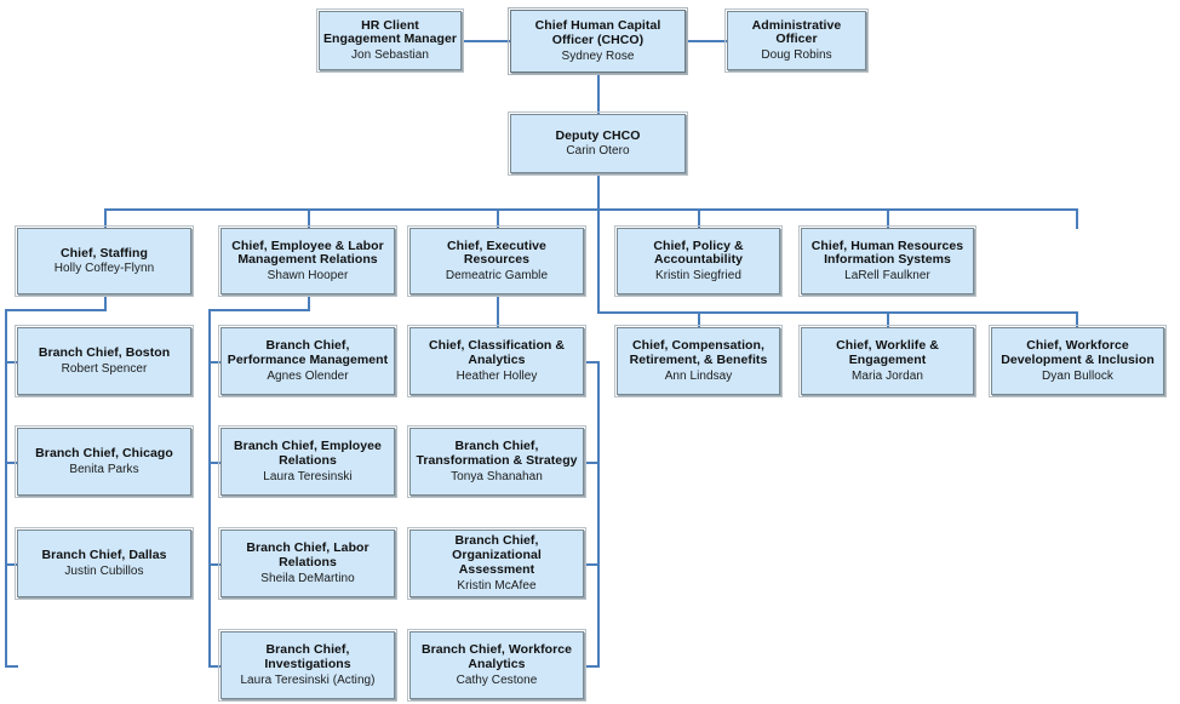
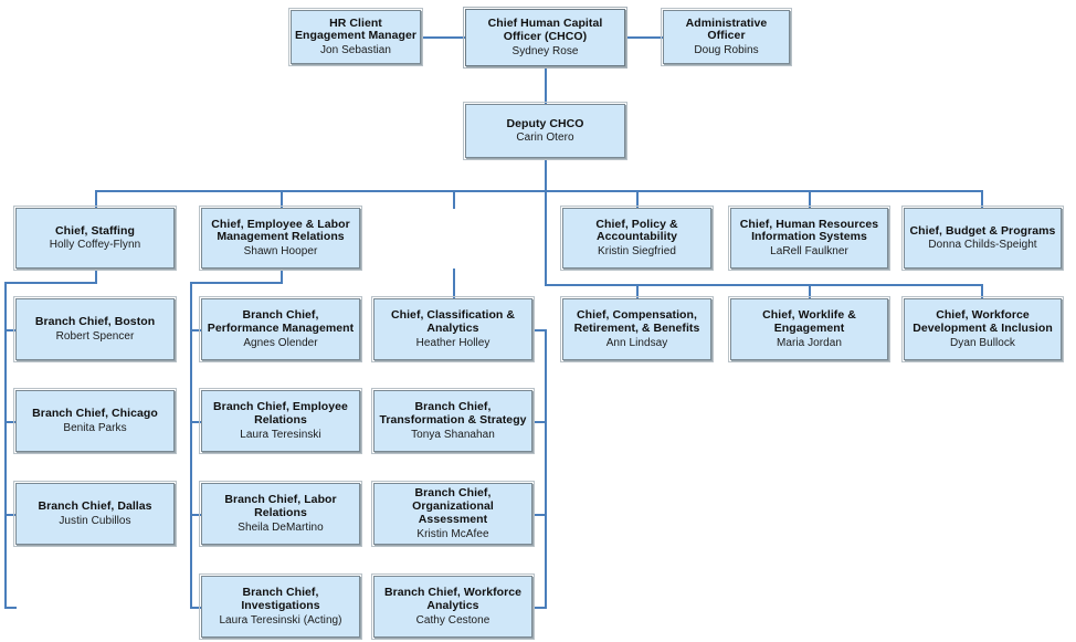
  HR Client
  Engagement Manager
  Jon Sebastian
  Chief Human Capital
  Officer (CHCO)
  Sydney Rose
  Administrative
  Officer
  Doug Robins
  Deputy CHCO
  Carin Otero
  Chief, Staffing
  Holly Coffey-Flynn
  Chief, Employee & Labor
  Management Relations
  Shawn Hooper
- Chief, Executive
- Resources
- Demeatric Gamble
  Chief, Policy &
  Accountability
  Kristin Siegfried
  Chief, Human Resources
  Information Systems
  LaRell Faulkner
+ Chief, Budget & Programs
+ Donna Childs-Speight
  Branch Chief, Boston
  Robert Spencer
  Branch Chief, Chicago
  Benita Parks
  Branch Chief, Dallas
  Justin Cubillos
  Branch Chief,
  Performance Management
  Agnes Olender
  Branch Chief, Employee
  Relations
  Laura Teresinski
  Branch Chief, Labor
  Relations
  Sheila DeMartino
  Branch Chief,
  Investigations
  Laura Teresinski (Acting)
  Chief, Classification &
  Analytics
  Heather Holley
  Branch Chief,
  Transformation & Strategy
  Tonya Shanahan
  Branch Chief,
  Organizational
  Assessment
  Kristin McAfee
  Branch Chief, Workforce
  Analytics
  Cathy Cestone
  Chief, Compensation,
  Retirement, & Benefits
  Ann Lindsay
  Chief, Worklife &
  Engagement
  Maria Jordan
  Chief, Workforce
  Development & Inclusion
  Dyan Bullock
